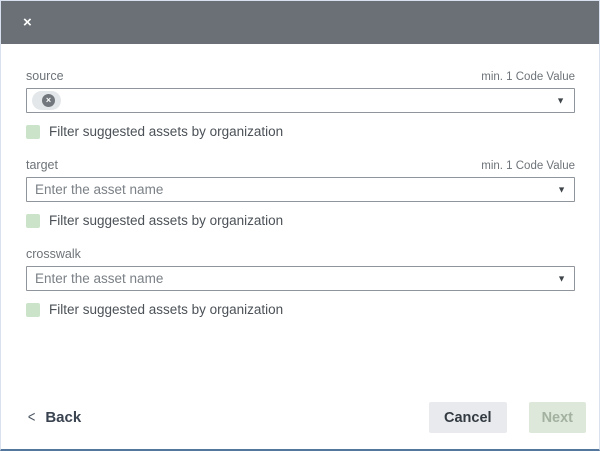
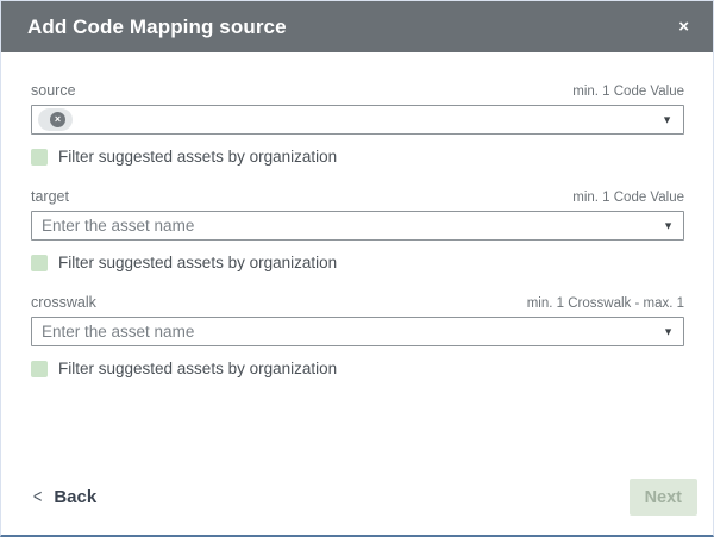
+ Add Code Mapping source
  ×
  source
  min. 1 Code Value
  ×
  ▼
  Filter suggested assets by organization
  target
  min. 1 Code Value
  Enter the asset name
  ▼
  Filter suggested assets by organization
  crosswalk
+ min. 1 Crosswalk - max. 1
  Enter the asset name
  ▼
  Filter suggested assets by organization
  <
  Back
- Cancel
  Next
